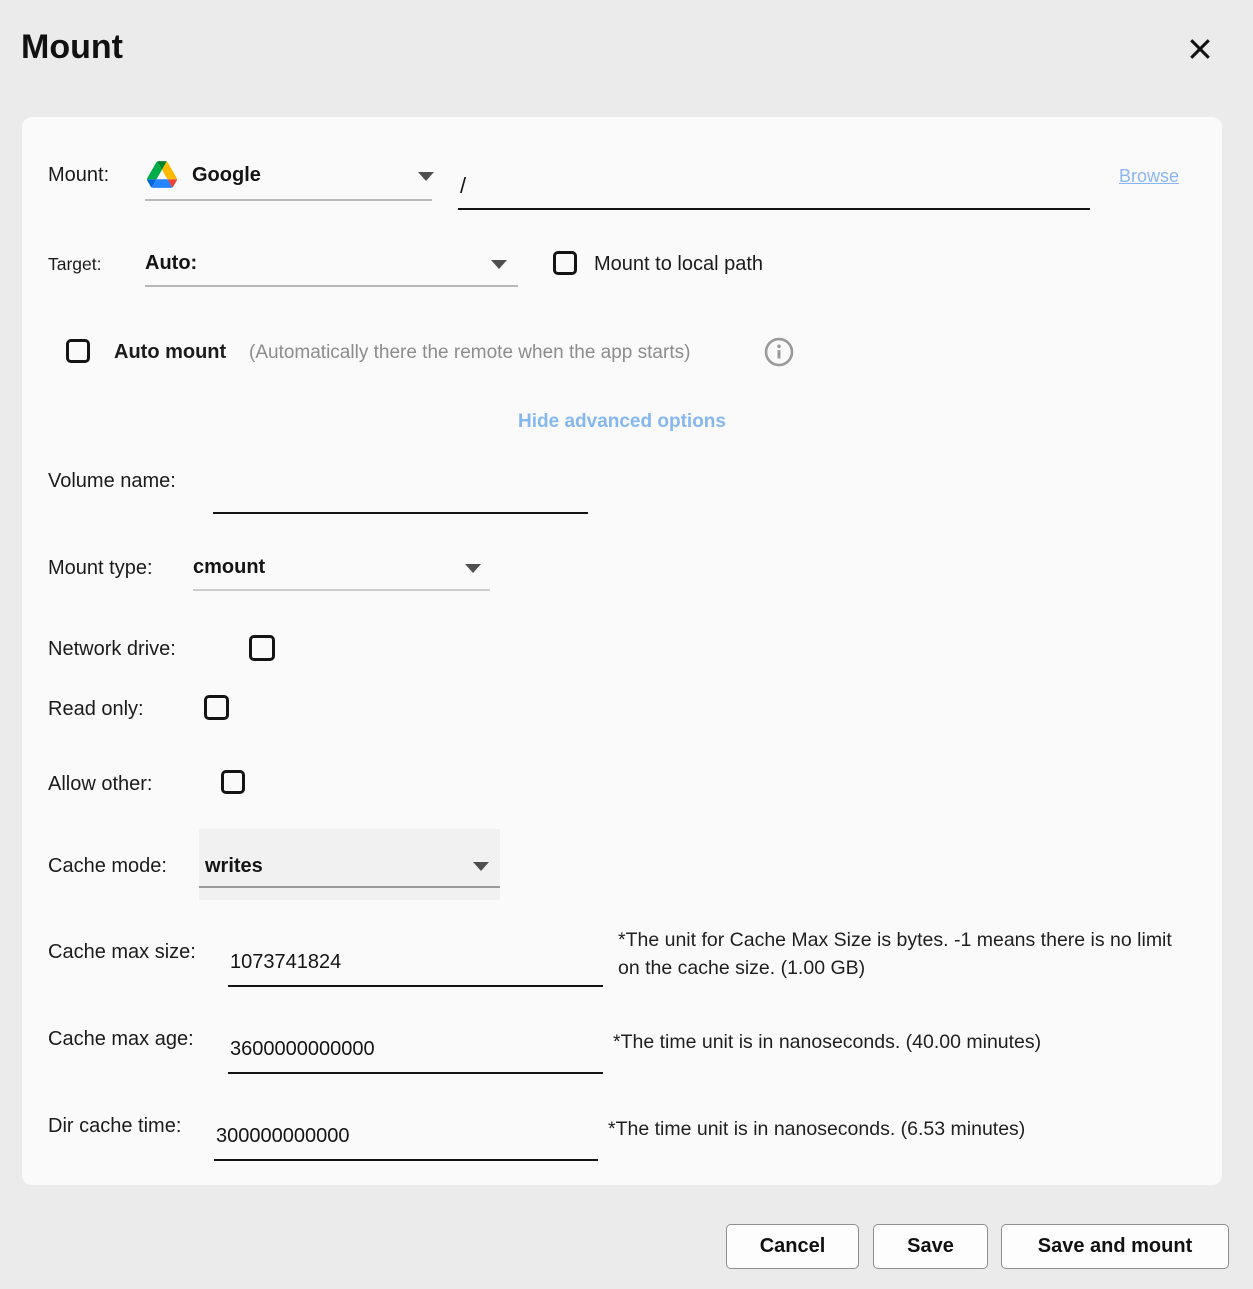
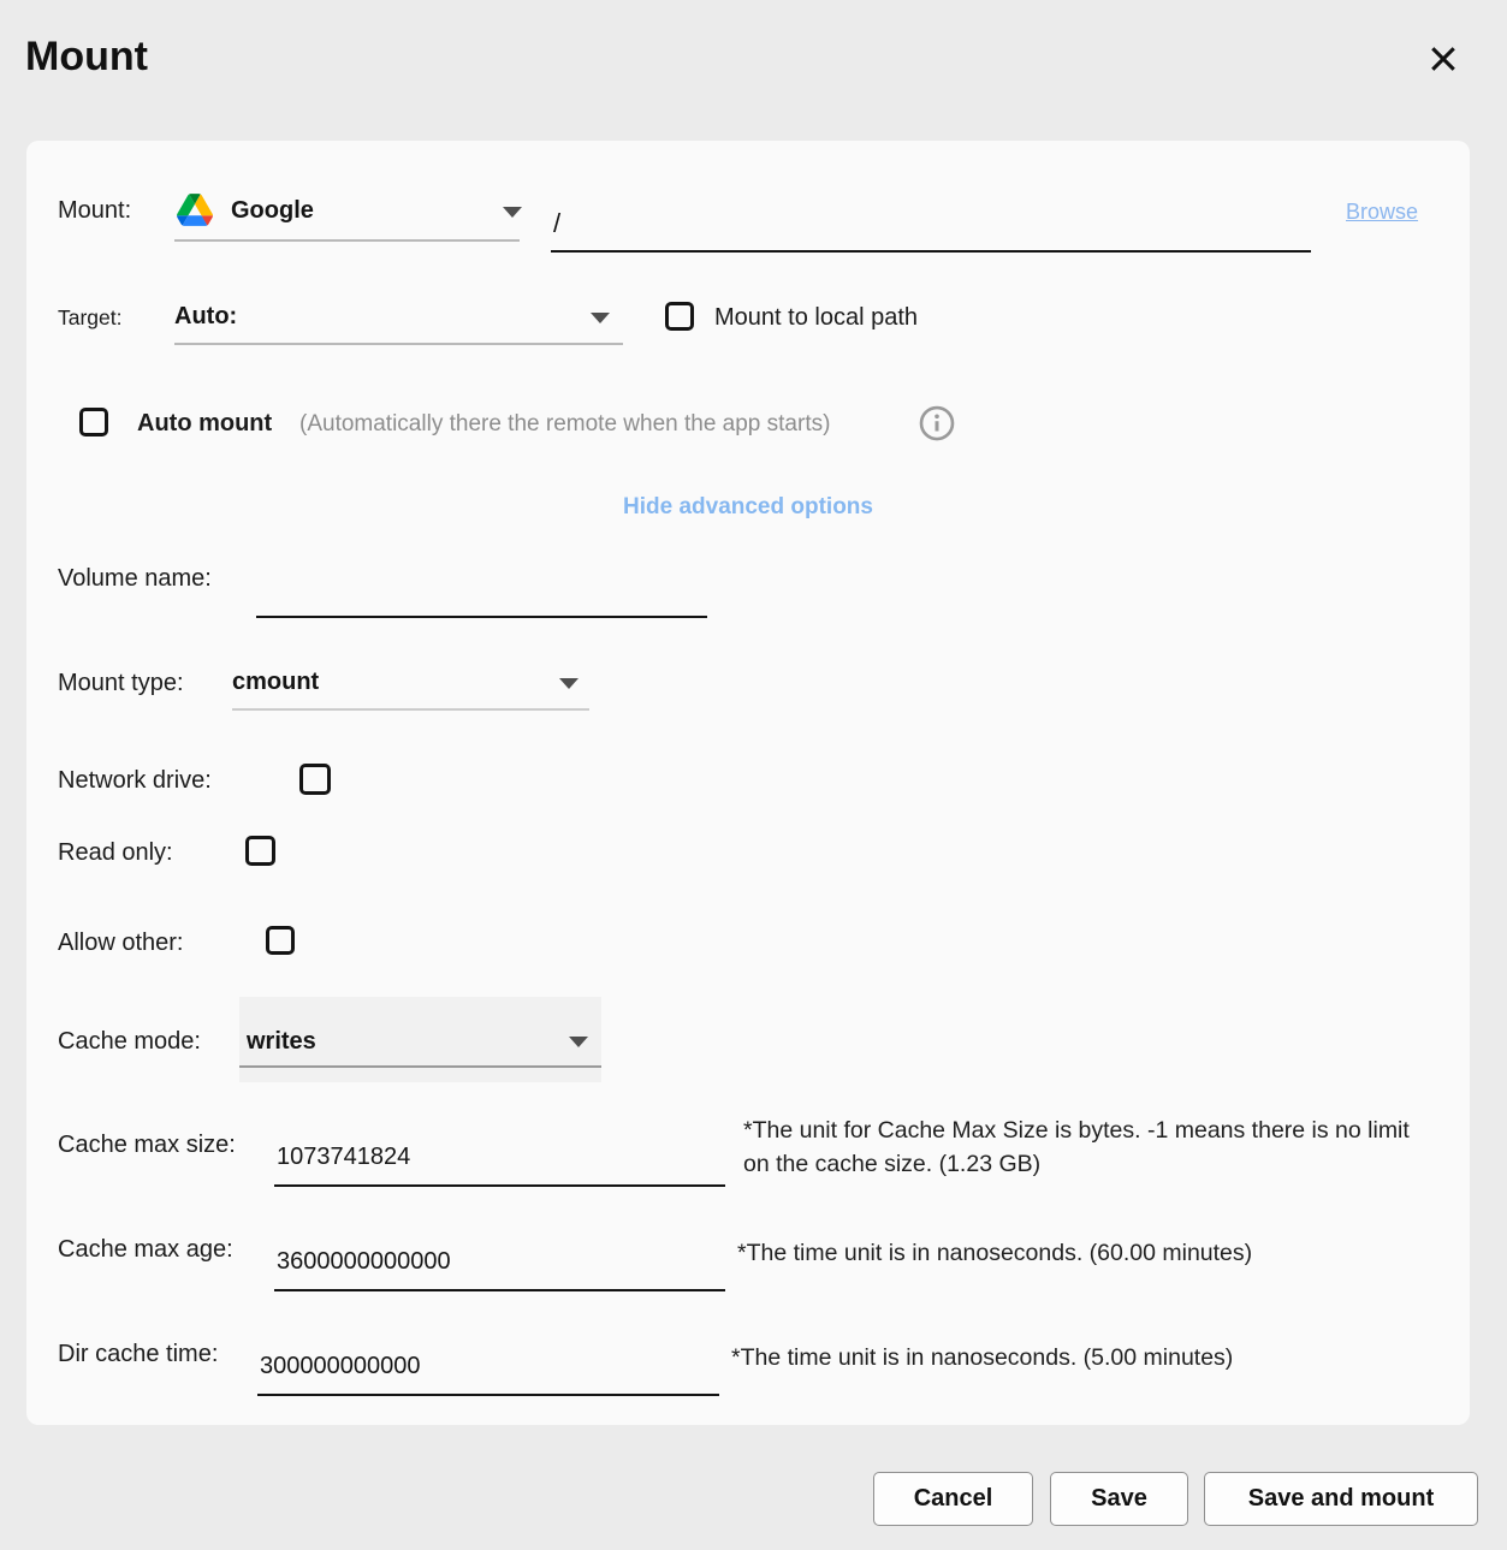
  Mount
  Mount:
  Google
  /
  Browse
  Target:
  Auto:
  Mount to local path
  Auto mount
  (Automatically there the remote when the app starts)
  Hide advanced options
  Volume name:
  Mount type:
  cmount
  Network drive:
  Read only:
  Allow other:
  Cache mode:
  writes
  Cache max size:
  1073741824
- *The unit for Cache Max Size is bytes. -1 means there is no limit on the cache size. (1.00 GB)
+ *The unit for Cache Max Size is bytes. -1 means there is no limit on the cache size. (1.23 GB)
  Cache max age:
  3600000000000
- *The time unit is in nanoseconds. (40.00 minutes)
+ *The time unit is in nanoseconds. (60.00 minutes)
  Dir cache time:
  300000000000
- *The time unit is in nanoseconds. (6.53 minutes)
+ *The time unit is in nanoseconds. (5.00 minutes)
  Cancel
  Save
  Save and mount
